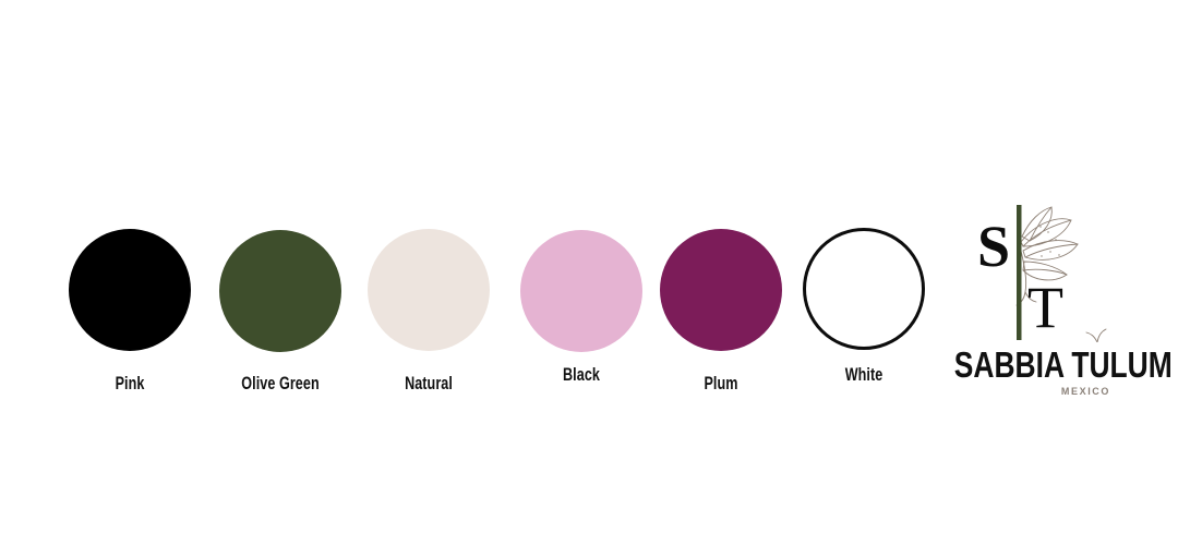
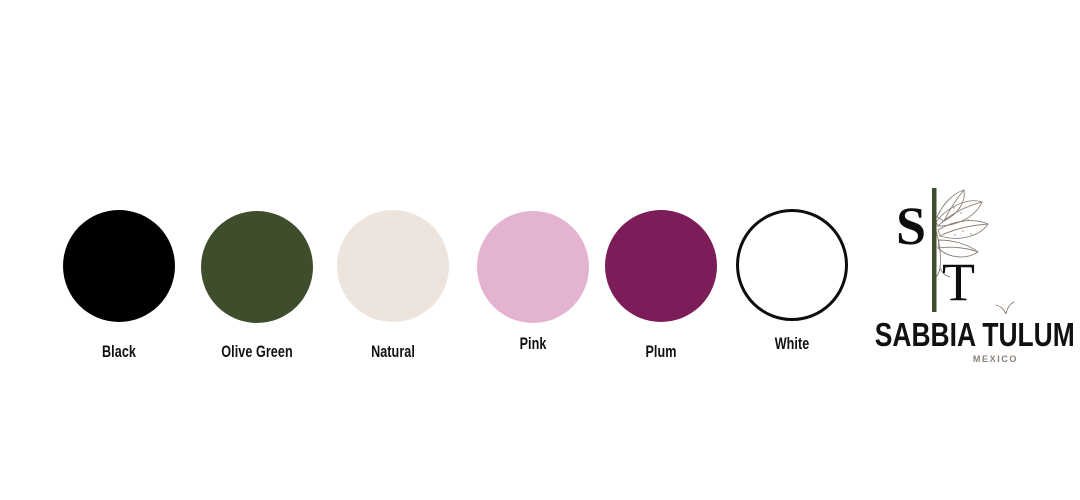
- Pink
+ Black
  Olive Green
  Natural
- Black
+ Pink
  Plum
  White
  S
  T
  SABBIA TULUM
  MEXICO
